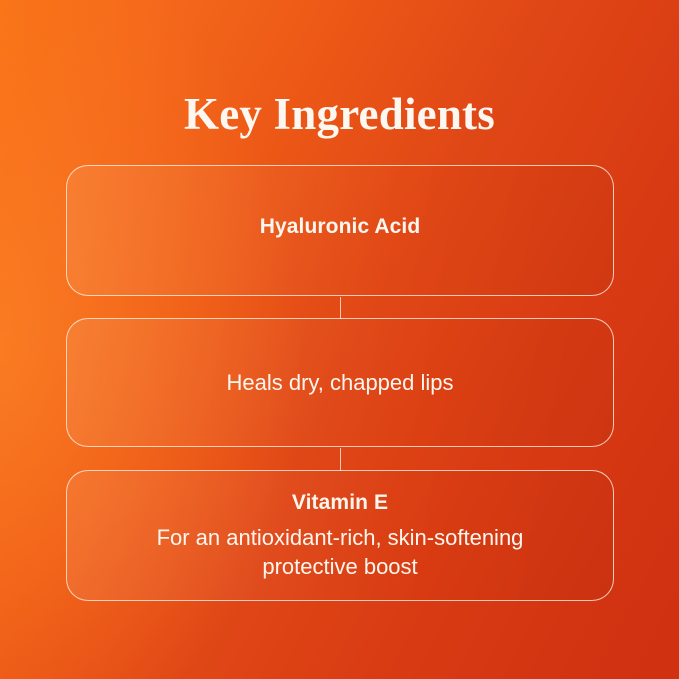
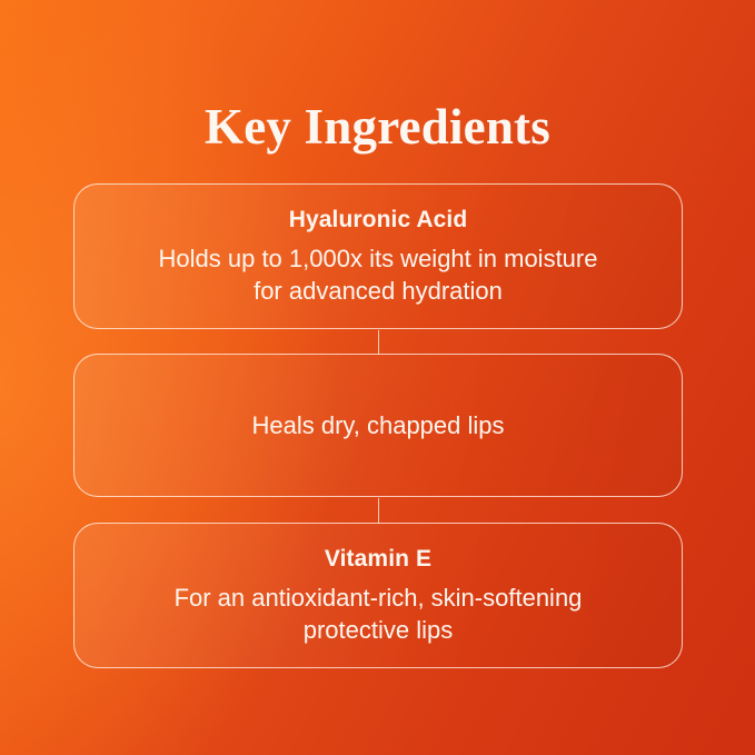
  Key Ingredients
  Hyaluronic Acid
+ Holds up to 1,000x its weight in moisture for advanced hydration
  Heals dry, chapped lips
  Vitamin E
- For an antioxidant-rich, skin-softening protective boost
+ For an antioxidant-rich, skin-softening protective lips
